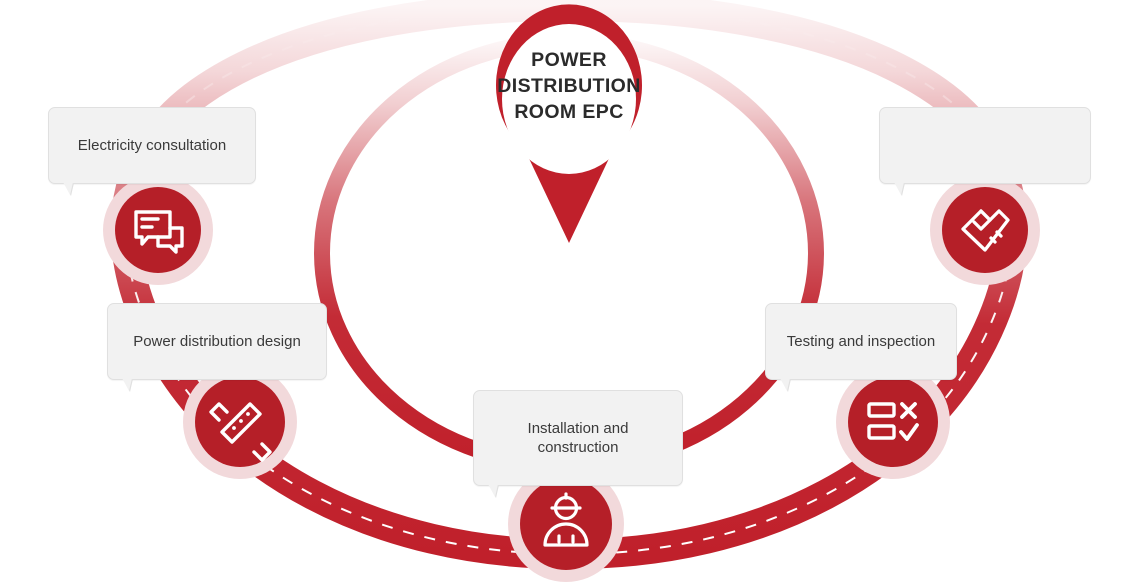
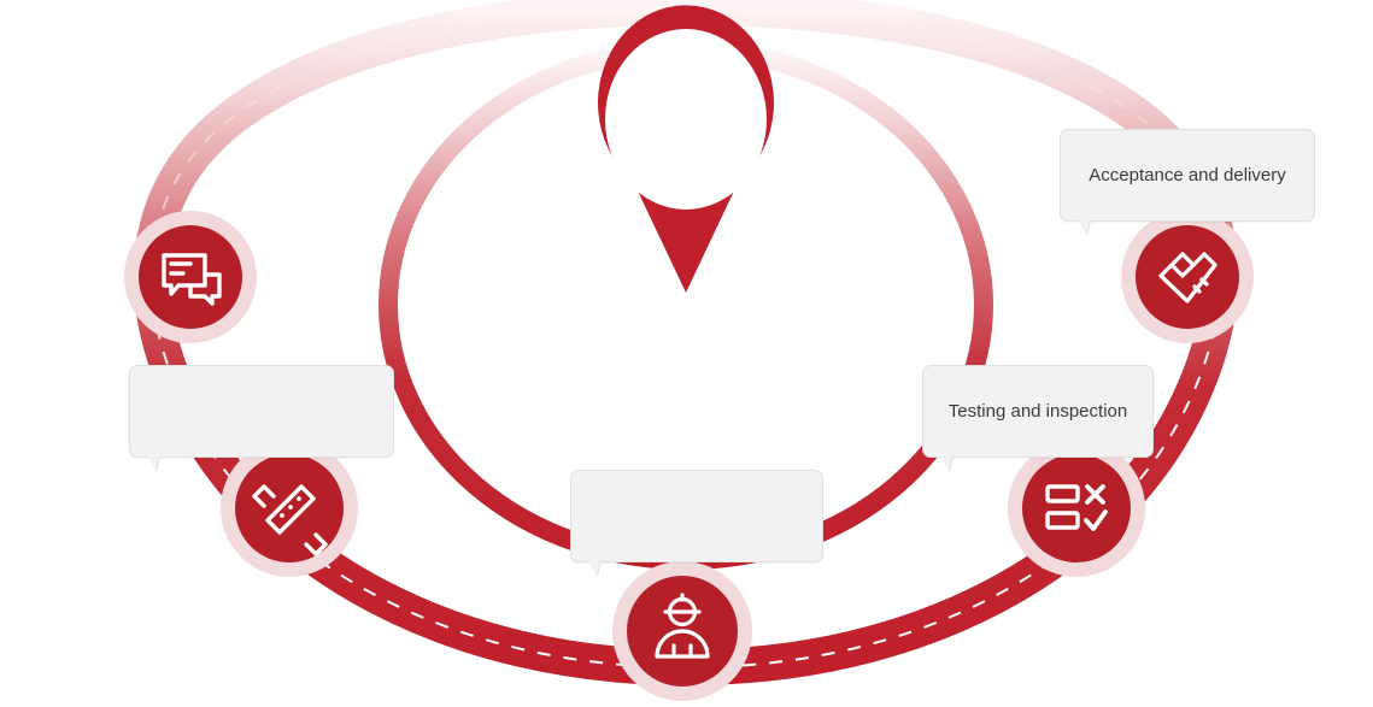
- POWER DISTRIBUTION ROOM EPC
- Electricity consultation
- Power distribution design
- Installation and construction
  Testing and inspection
+ Acceptance and delivery
